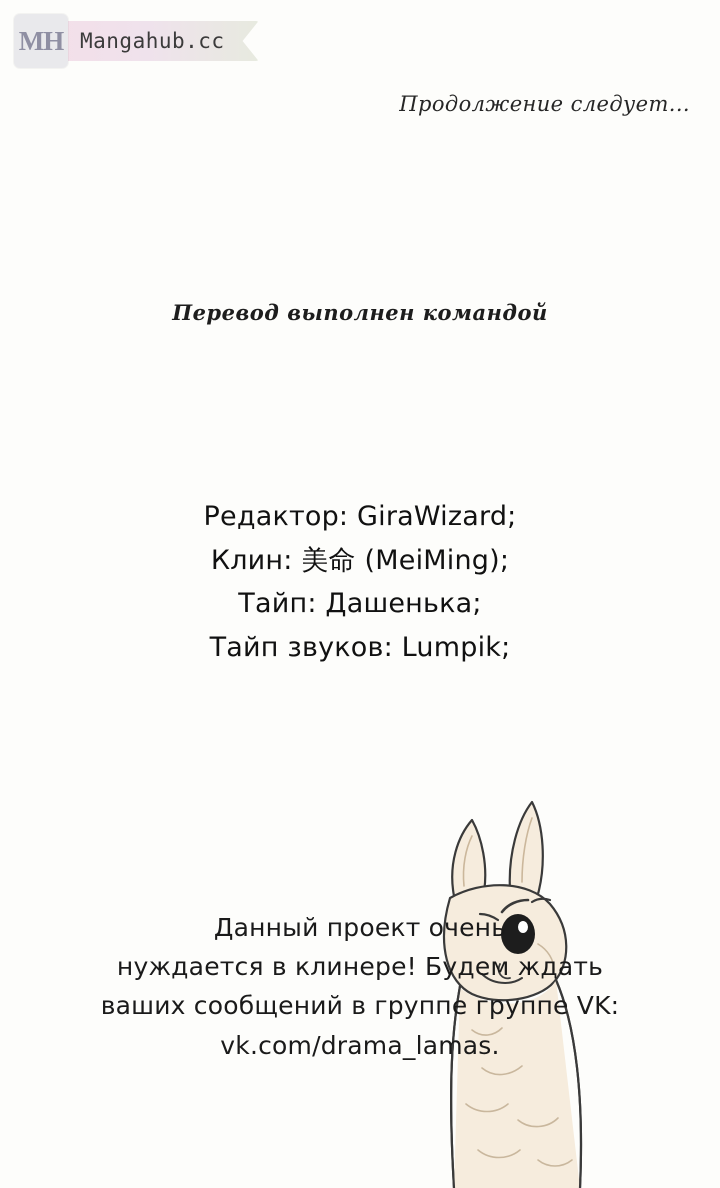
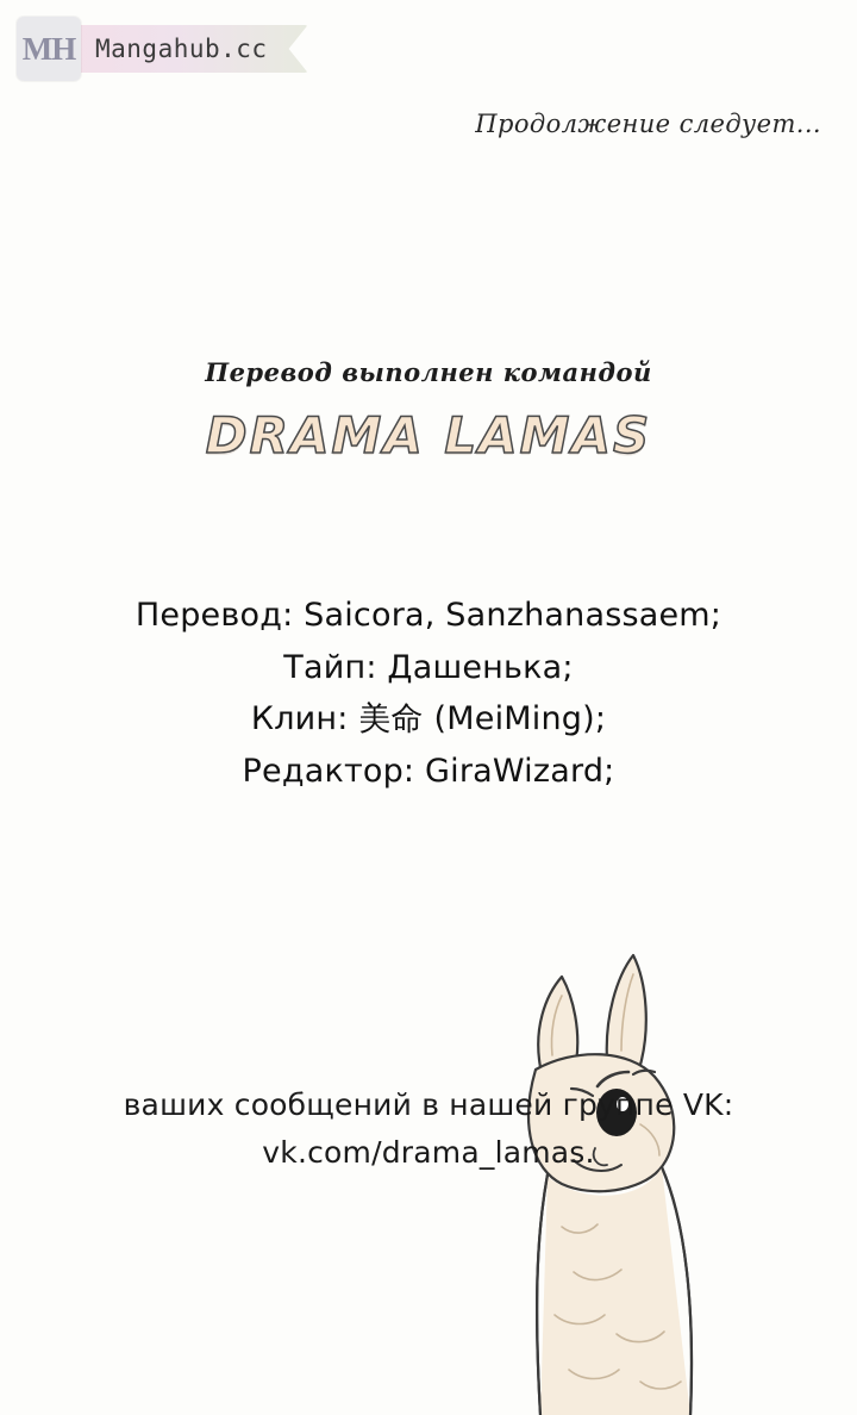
  MH
  Mangahub.cc
  Продолжение следует...
  Перевод выполнен командой
+ DRAMA LAMAS
+ Перевод: Saicora, Sanzhanassaem;
- Редактор: GiraWizard;
+ Тайп: Дашенька;
  Клин: 美命 (MeiMing);
- Тайп: Дашенька;
+ Редактор: GiraWizard;
- Тайп звуков: Lumpik;
- Данный проект очень
- нуждается в клинере! Будем ждать
- ваших сообщений в группе группе VK:
+ ваших сообщений в нашей группе VK:
  vk.com/drama_lamas.
